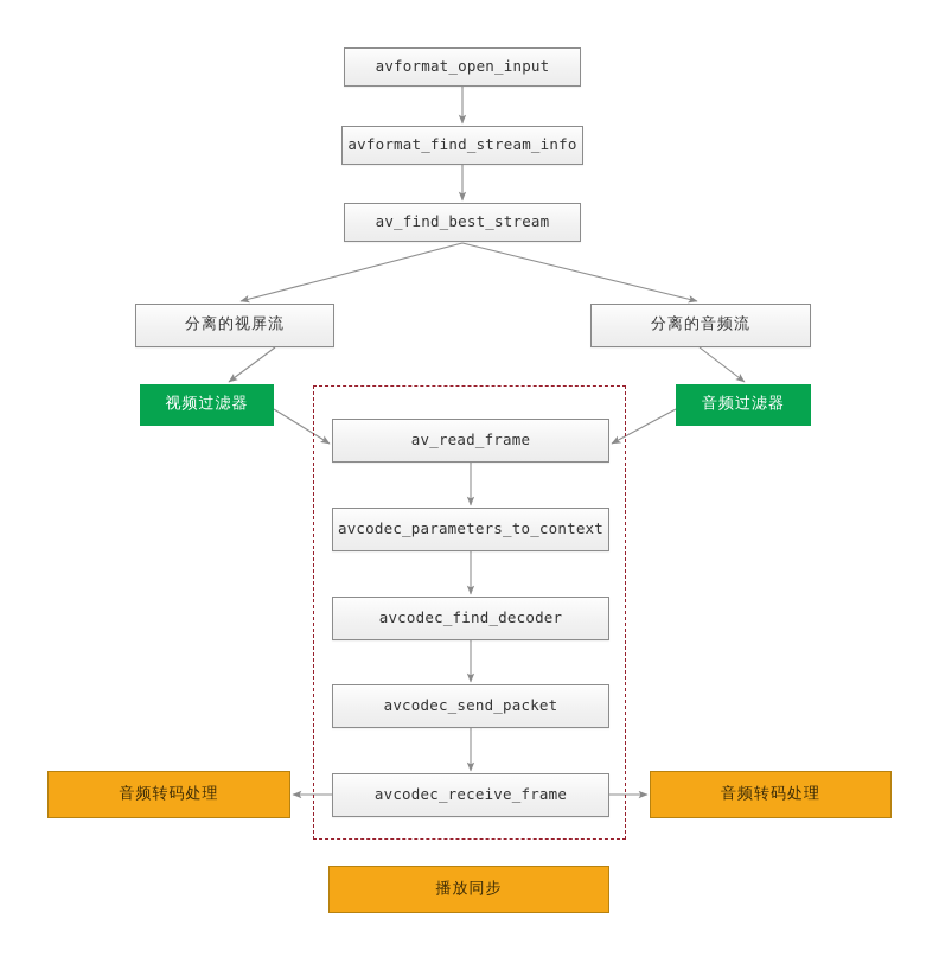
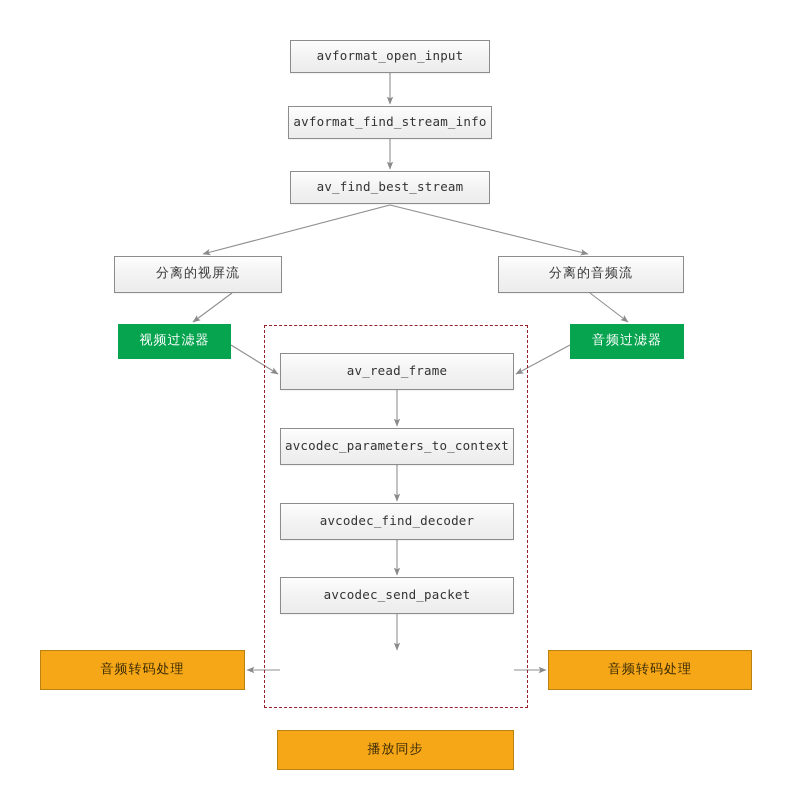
  avformat_open_input
  avformat_find_stream_info
  av_find_best_stream
  分离的视屏流
  分离的音频流
  视频过滤器
  音频过滤器
  av_read_frame
  avcodec_parameters_to_context
  avcodec_find_decoder
  avcodec_send_packet
- avcodec_receive_frame
  音频转码处理
  音频转码处理
  播放同步
